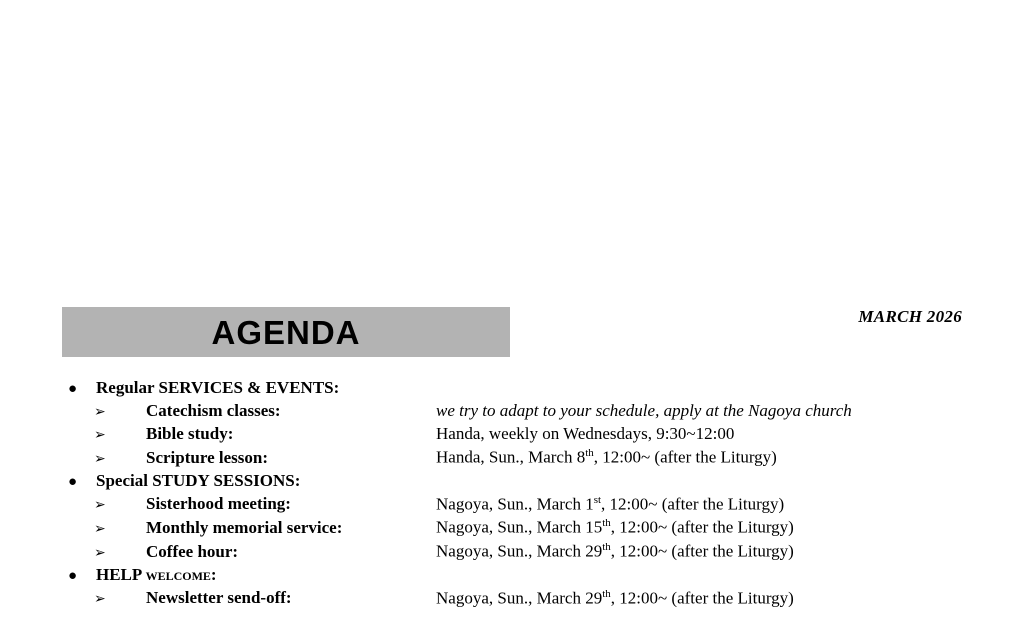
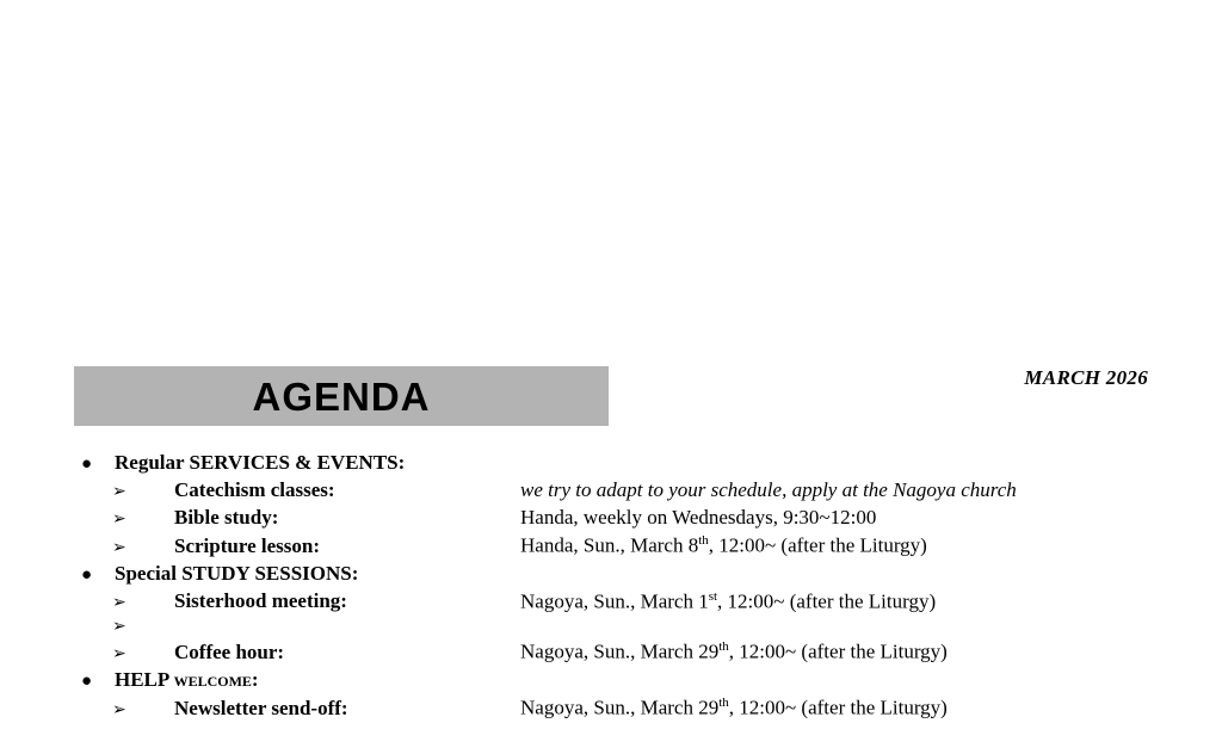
  AGENDA
  MARCH 2026
  ●
  Regular SERVICES & EVENTS:
  ➢
  Catechism classes:
  we try to adapt to your schedule, apply at the Nagoya church
  ➢
  Bible study:
  Handa, weekly on Wednesdays, 9:30~12:00
  ➢
  Scripture lesson:
  Handa, Sun., March 8th, 12:00~ (after the Liturgy)
  ●
  Special STUDY SESSIONS:
  ➢
  Sisterhood meeting:
  Nagoya, Sun., March 1st, 12:00~ (after the Liturgy)
  ➢
- Monthly memorial service:
- Nagoya, Sun., March 15th, 12:00~ (after the Liturgy)
  ➢
  Coffee hour:
  Nagoya, Sun., March 29th, 12:00~ (after the Liturgy)
  ●
  HELP welcome:
  ➢
  Newsletter send-off:
  Nagoya, Sun., March 29th, 12:00~ (after the Liturgy)
